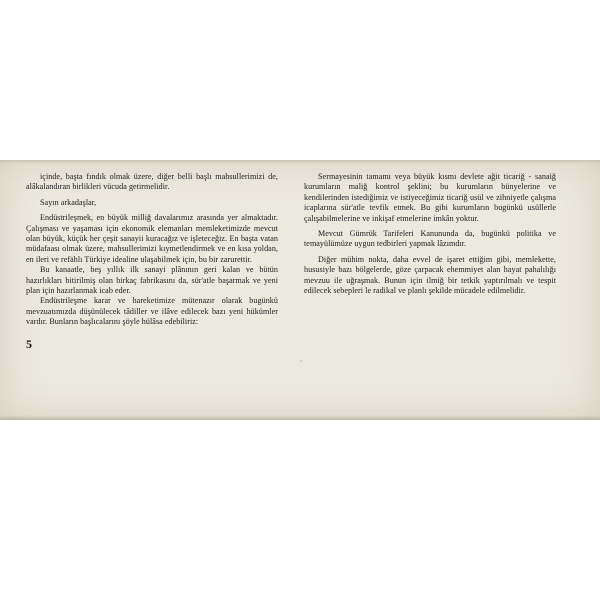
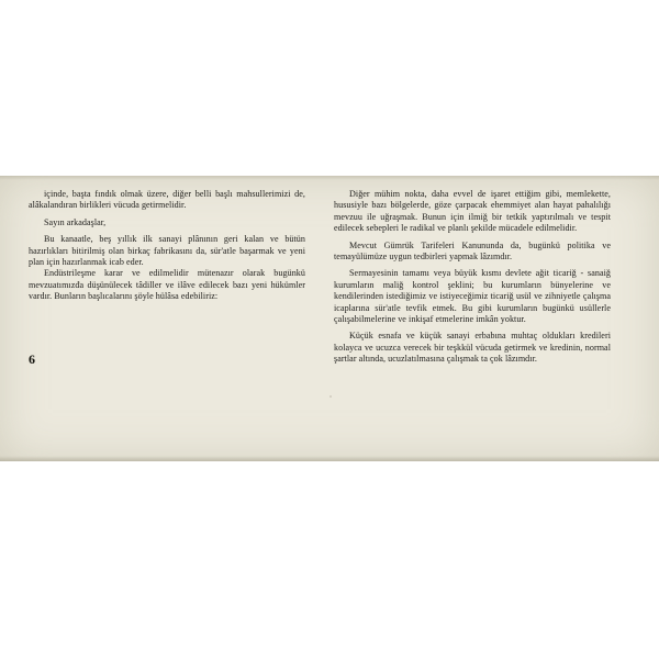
  içinde, başta fındık olmak üzere, diğer belli başlı mahsullerimizi de, alâkalandıran birlikleri vücuda getirmelidir.
  Sayın arkadaşlar,
- Endüstrileşmek, en büyük milliğ davalarımız arasında yer almaktadır. Çalışması ve yaşaması için ekonomik elemanları memleketimizde mevcut olan büyük, küçük her çeşit sanayii kuracağız ve işleteceğiz. En başta vatan müdafaası olmak üzere, mahsullerimizi kıymetlendirmek ve en kısa yoldan, en ileri ve refahlı Türkiye idealine ulaşabilmek için, bu bir zarurettir.
  Bu kanaatle, beş yıllık ilk sanayi plânının geri kalan ve bütün hazırlıkları bitirilmiş olan birkaç fabrikasını da, sür'atle başarmak ve yeni plan için hazırlanmak icab eder.
- Endüstrileşme karar ve hareketimize mütenazır olarak bugünkü mevzuatımızda düşünülecek tâdiller ve ilâve edilecek bazı yeni hükümler vardır. Bunların başlıcalarını şöyle hülâsa edebiliriz:
+ Endüstrileşme karar ve edilmelidir mütenazır olarak bugünkü mevzuatımızda düşünülecek tâdiller ve ilâve edilecek bazı yeni hükümler vardır. Bunların başlıcalarını şöyle hülâsa edebiliriz:
- 5
+ 6
- Sermayesinin tamamı veya büyük kısmı devlete ağit ticariğ - sanaiğ kurumların maliğ kontrol şeklini; bu kurumların bünyelerine ve kendilerinden istediğimiz ve istiyeceğimiz ticariğ usül ve zihniyetle çalışma icaplarına sür'atle tevfik etmek. Bu gibi kurumların bugünkü usüllerle çalışabilmelerine ve inkişaf etmelerine imkân yoktur.
+ Diğer mühim nokta, daha evvel de işaret ettiğim gibi, memlekette, hususiyle bazı bölgelerde, göze çarpacak ehemmiyet alan hayat pahalılığı mevzuu ile uğraşmak. Bunun için ilmiğ bir tetkik yaptırılmalı ve tespit edilecek sebepleri le radikal ve planlı şekilde mücadele edilmelidir.
  Mevcut Gümrük Tarifeleri Kanununda da, bugünkü politika ve temayülümüze uygun tedbirleri yapmak lâzımdır.
- Diğer mühim nokta, daha evvel de işaret ettiğim gibi, memlekette, hususiyle bazı bölgelerde, göze çarpacak ehemmiyet alan hayat pahalılığı mevzuu ile uğraşmak. Bunun için ilmiğ bir tetkik yaptırılmalı ve tespit edilecek sebepleri le radikal ve planlı şekilde mücadele edilmelidir.
+ Sermayesinin tamamı veya büyük kısmı devlete ağit ticariğ - sanaiğ kurumların maliğ kontrol şeklini; bu kurumların bünyelerine ve kendilerinden istediğimiz ve istiyeceğimiz ticariğ usül ve zihniyetle çalışma icaplarına sür'atle tevfik etmek. Bu gibi kurumların bugünkü usüllerle çalışabilmelerine ve inkişaf etmelerine imkân yoktur.
+ Küçük esnafa ve küçük sanayi erbabına muhtaç oldukları kredileri kolayca ve ucuzca verecek bir teşkkül vücuda getirmek ve kredinin, normal şartlar altında, ucuzlatılmasına çalışmak ta çok lâzımdır.
